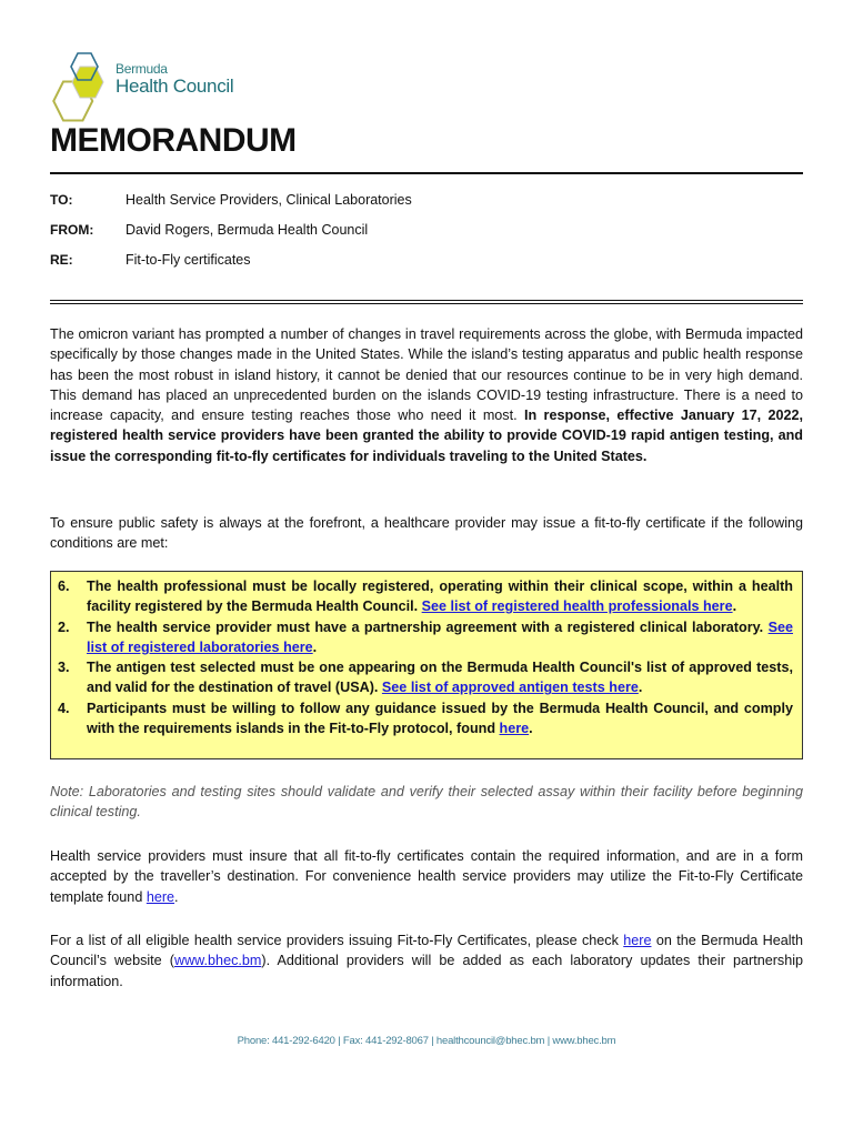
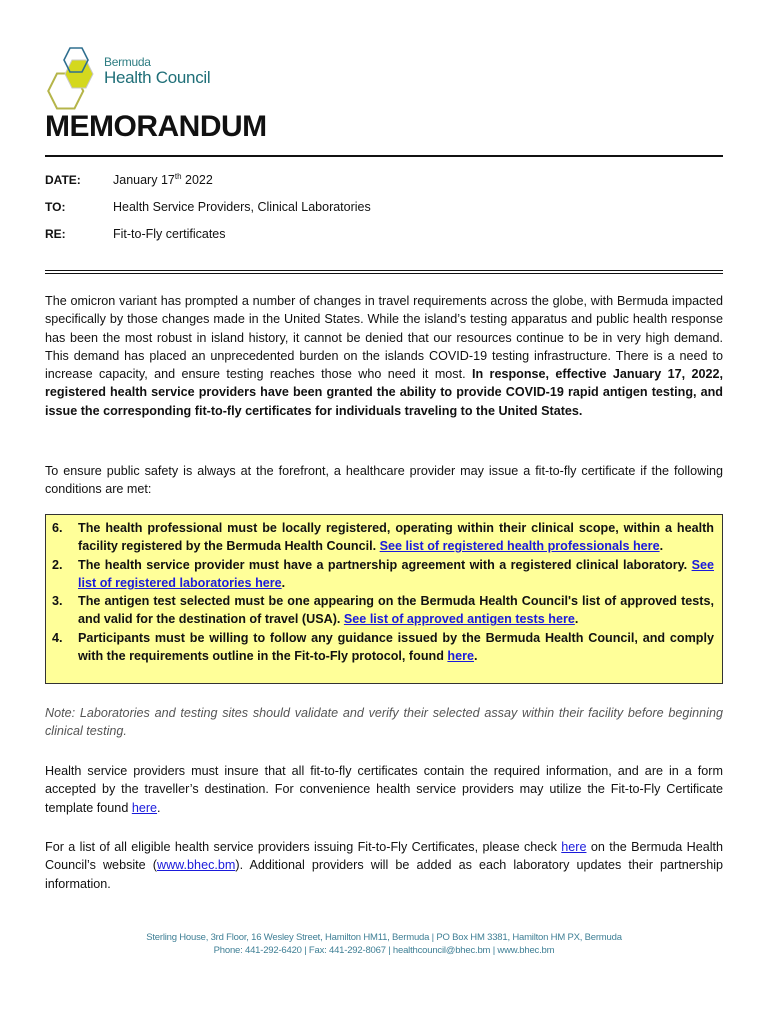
  Bermuda
  Health Council
  MEMORANDUM
+ DATE:
+ January 17th 2022
  TO:
  Health Service Providers, Clinical Laboratories
- FROM:
- David Rogers, Bermuda Health Council
  RE:
  Fit-to-Fly certificates
  The omicron variant has prompted a number of changes in travel requirements across the globe, with Bermuda impacted specifically by those changes made in the United States. While the island’s testing apparatus and public health response has been the most robust in island history, it cannot be denied that our resources continue to be in very high demand. This demand has placed an unprecedented burden on the islands COVID-19 testing infrastructure. There is a need to increase capacity, and ensure testing reaches those who need it most. In response, effective January 17, 2022, registered health service providers have been granted the ability to provide COVID-19 rapid antigen testing, and issue the corresponding fit-to-fly certificates for individuals traveling to the United States.
  To ensure public safety is always at the forefront, a healthcare provider may issue a fit-to-fly certificate if the following conditions are met:
  6.
  The health professional must be locally registered, operating within their clinical scope, within a health facility registered by the Bermuda Health Council. See list of registered health professionals here.
  2.
  The health service provider must have a partnership agreement with a registered clinical laboratory. See list of registered laboratories here.
  3.
  The antigen test selected must be one appearing on the Bermuda Health Council's list of approved tests, and valid for the destination of travel (USA). See list of approved antigen tests here.
  4.
- Participants must be willing to follow any guidance issued by the Bermuda Health Council, and comply with the requirements islands in the Fit-to-Fly protocol, found here.
+ Participants must be willing to follow any guidance issued by the Bermuda Health Council, and comply with the requirements outline in the Fit-to-Fly protocol, found here.
  Note: Laboratories and testing sites should validate and verify their selected assay within their facility before beginning clinical testing.
  Health service providers must insure that all fit-to-fly certificates contain the required information, and are in a form accepted by the traveller’s destination. For convenience health service providers may utilize the Fit-to-Fly Certificate template found here.
  For a list of all eligible health service providers issuing Fit-to-Fly Certificates, please check here on the Bermuda Health Council’s website (www.bhec.bm). Additional providers will be added as each laboratory updates their partnership information.
+ Sterling House, 3rd Floor, 16 Wesley Street, Hamilton HM11, Bermuda | PO Box HM 3381, Hamilton HM PX, Bermuda
  Phone: 441-292-6420 | Fax: 441-292-8067 | healthcouncil@bhec.bm | www.bhec.bm
